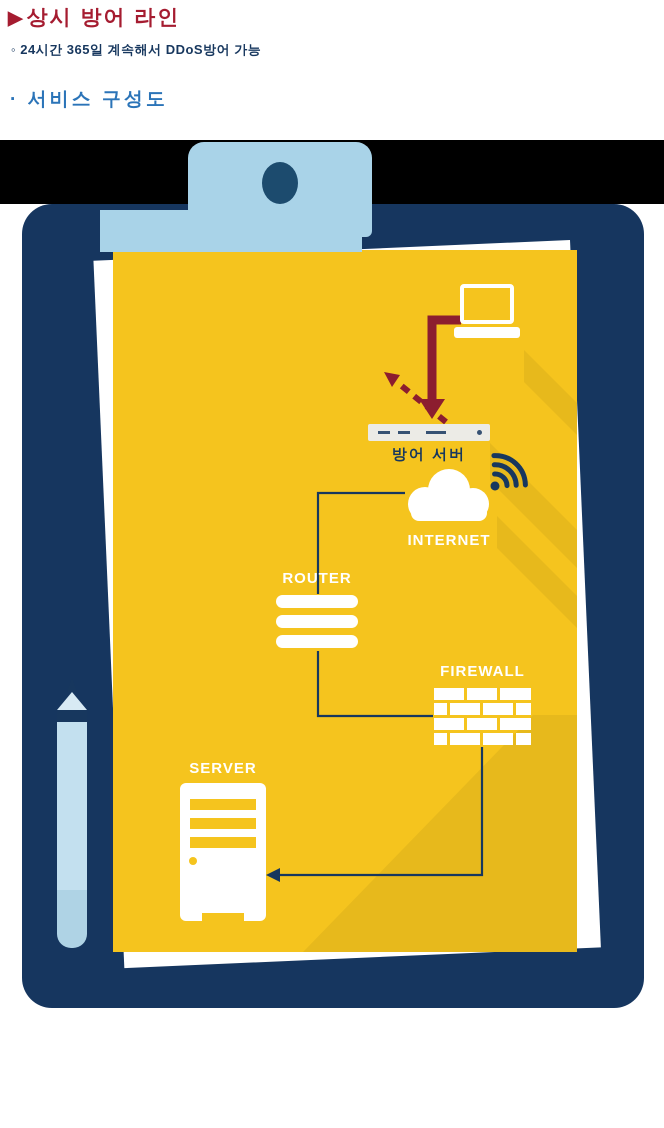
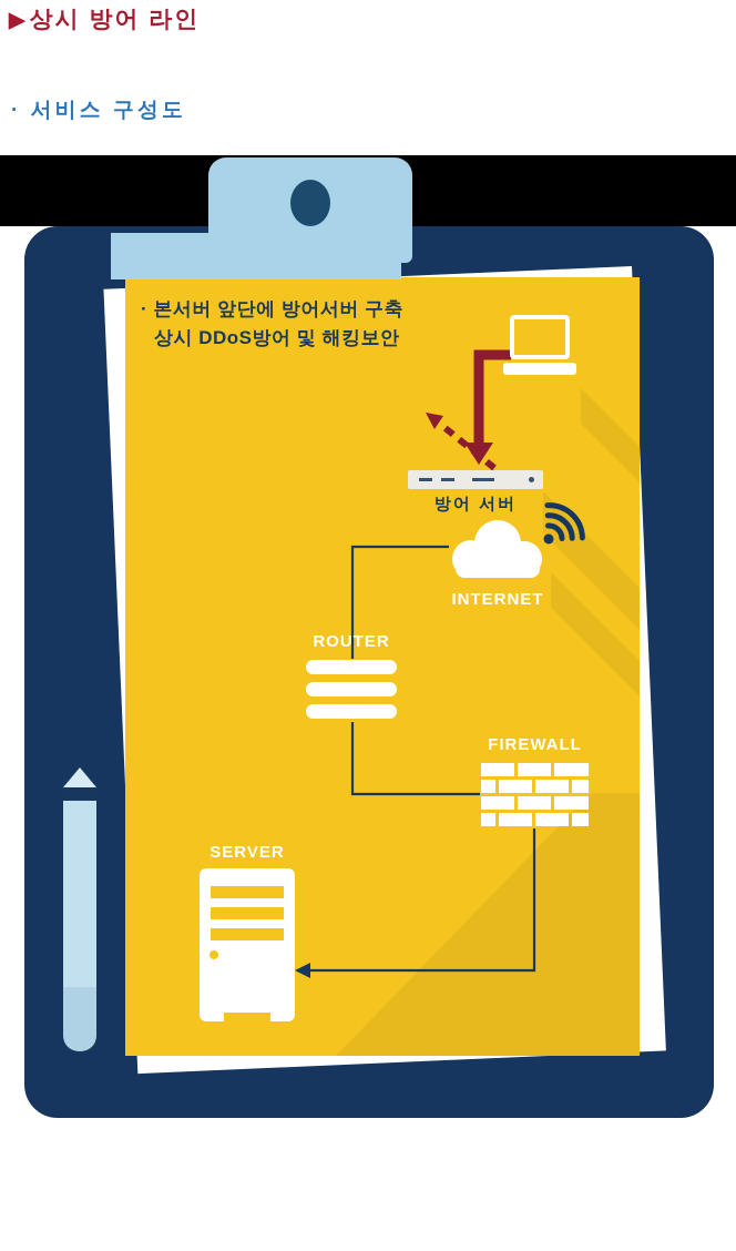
  ▶상시 방어 라인
- ◦ 24시간 365일 계속해서 DDoS방어 가능
  · 서비스 구성도
+ · 본서버 앞단에 방어서버 구축
+ 상시 DDoS방어 및 해킹보안
  방어 서버
  INTERNET
  ROUTER
  FIREWALL
  SERVER
